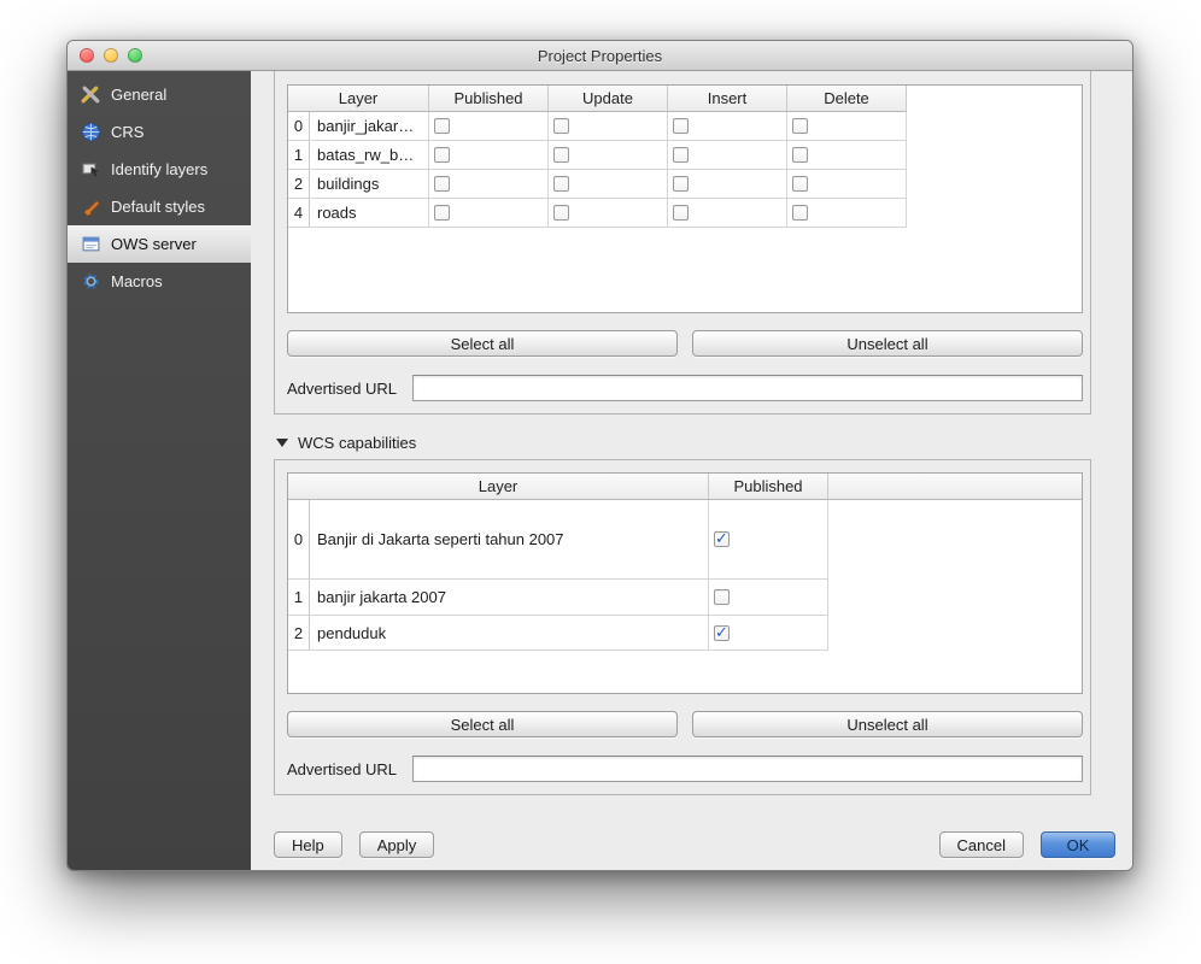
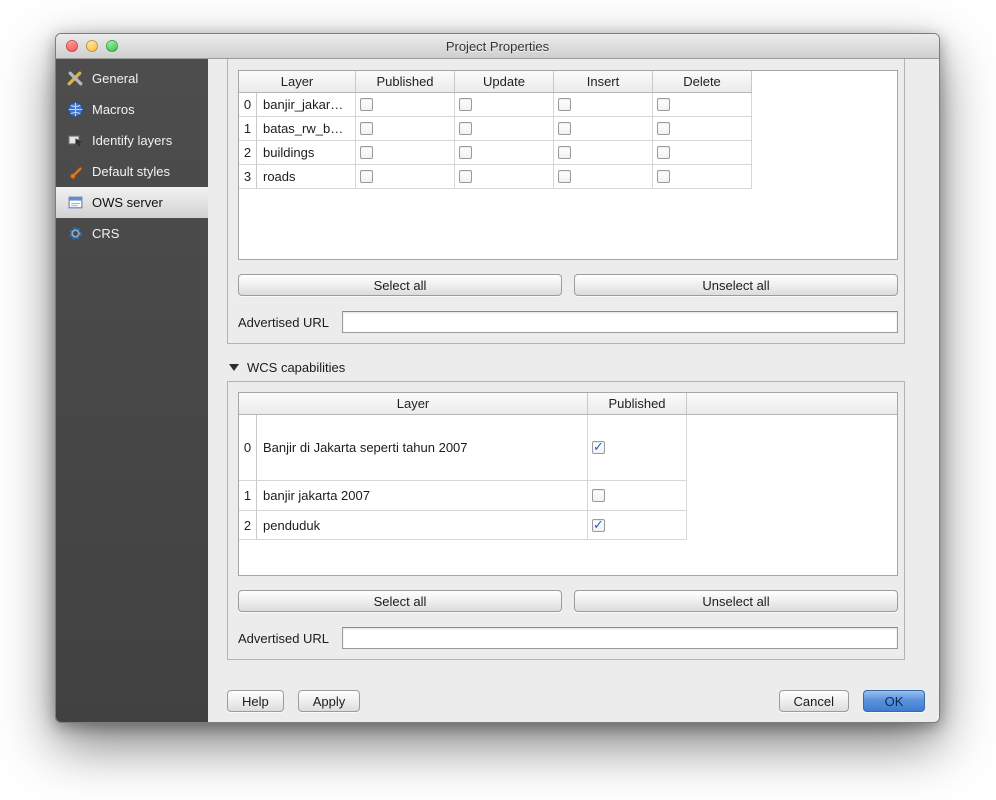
  Project Properties
  General
- CRS
+ Macros
  Identify layers
  Default styles
  OWS server
- Macros
+ CRS
  Layer
  Published
  Update
  Insert
  Delete
  0
  banjir_jakar…
  1
  batas_rw_b…
  2
  buildings
- 4
+ 3
  roads
  Select all
  Unselect all
  Advertised URL
  WCS capabilities
  Layer
  Published
  0
  Banjir di Jakarta seperti tahun 2007
  1
  banjir jakarta 2007
  2
  penduduk
  Select all
  Unselect all
  Advertised URL
  Help
  Apply
  Cancel
  OK
